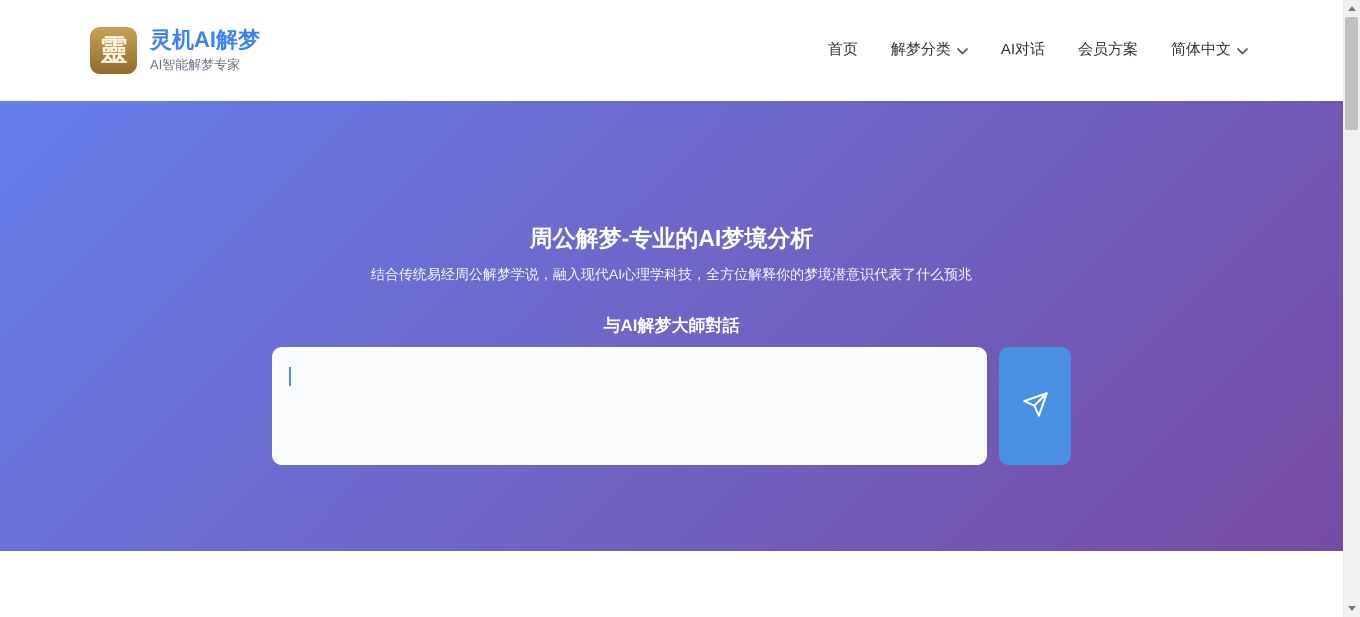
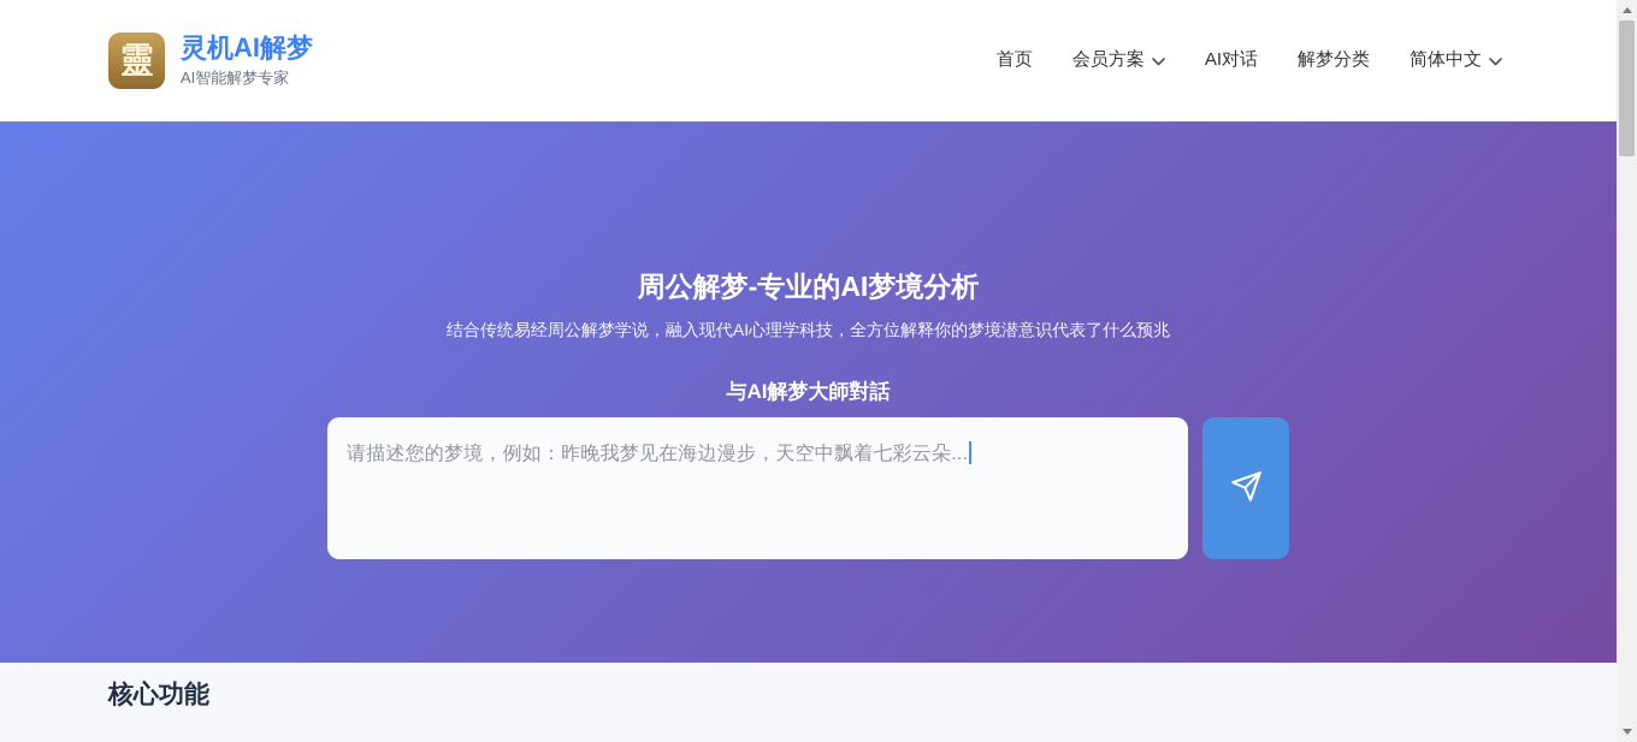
  靈
  灵机AI解梦
  AI智能解梦专家
  首页
- 解梦分类
+ 会员方案
  AI对话
- 会员方案
+ 解梦分类
  简体中文
  周公解梦-专业的AI梦境分析
  结合传统易经周公解梦学说，融入现代AI心理学科技，全方位解释你的梦境潜意识代表了什么预兆
  与AI解梦大師對話
+ 请描述您的梦境，例如：昨晚我梦见在海边漫步，天空中飘着七彩云朵...
+ 核心功能
